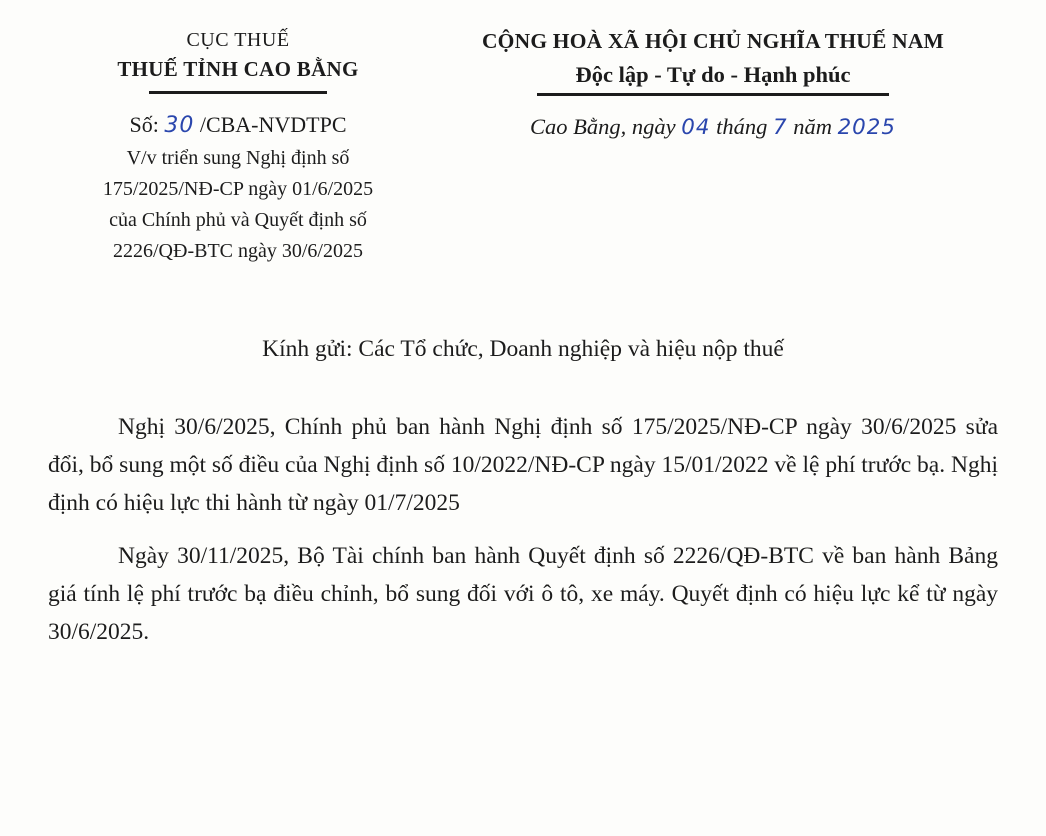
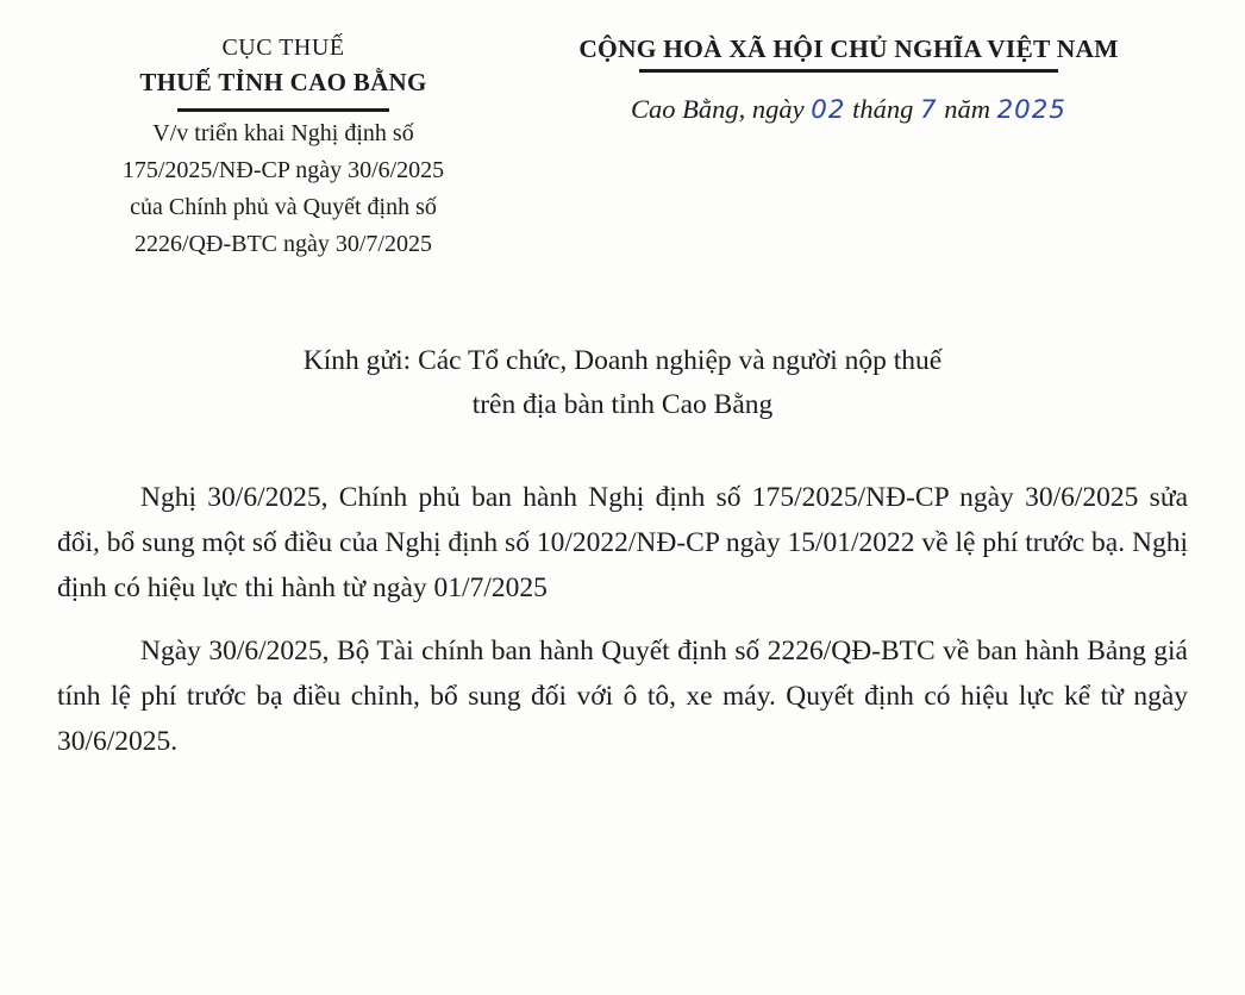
  CỤC THUẾ
  THUẾ TỈNH CAO BẰNG
- Số: 30 /CBA-NVDTPC
- V/v triển sung Nghị định số
+ V/v triển khai Nghị định số
- 175/2025/NĐ-CP ngày 01/6/2025
+ 175/2025/NĐ-CP ngày 30/6/2025
  của Chính phủ và Quyết định số
- 2226/QĐ-BTC ngày 30/6/2025
+ 2226/QĐ-BTC ngày 30/7/2025
- CỘNG HOÀ XÃ HỘI CHỦ NGHĨA THUẾ NAM
+ CỘNG HOÀ XÃ HỘI CHỦ NGHĨA VIỆT NAM
- Độc lập - Tự do - Hạnh phúc
- Cao Bằng, ngày 04 tháng 7 năm 2025
+ Cao Bằng, ngày 02 tháng 7 năm 2025
- Kính gửi: Các Tổ chức, Doanh nghiệp và hiệu nộp thuế
+ Kính gửi: Các Tổ chức, Doanh nghiệp và người nộp thuế
+ trên địa bàn tỉnh Cao Bằng
  Nghị 30/6/2025, Chính phủ ban hành Nghị định số 175/2025/NĐ-CP ngày 30/6/2025 sửa đổi, bổ sung một số điều của Nghị định số 10/2022/NĐ-CP ngày 15/01/2022 về lệ phí trước bạ. Nghị định có hiệu lực thi hành từ ngày 01/7/2025
- Ngày 30/11/2025, Bộ Tài chính ban hành Quyết định số 2226/QĐ-BTC về ban hành Bảng giá tính lệ phí trước bạ điều chỉnh, bổ sung đối với ô tô, xe máy. Quyết định có hiệu lực kể từ ngày 30/6/2025.
+ Ngày 30/6/2025, Bộ Tài chính ban hành Quyết định số 2226/QĐ-BTC về ban hành Bảng giá tính lệ phí trước bạ điều chỉnh, bổ sung đối với ô tô, xe máy. Quyết định có hiệu lực kể từ ngày 30/6/2025.
